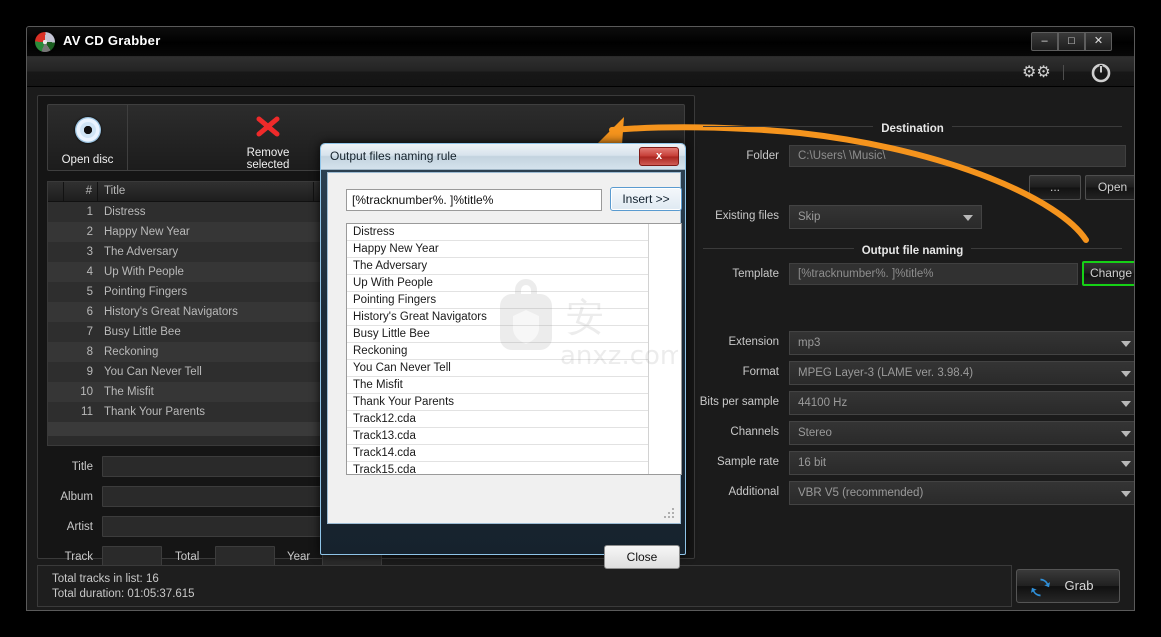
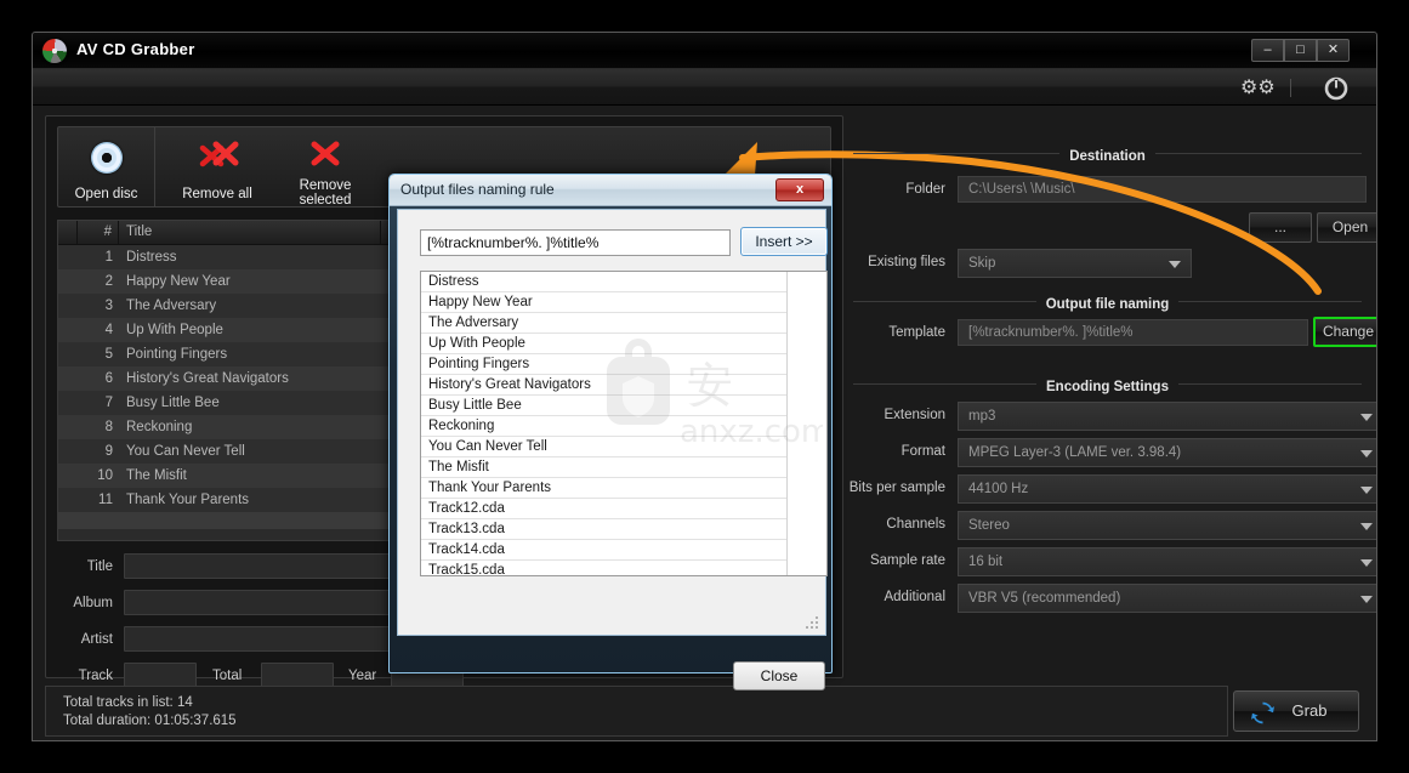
  AV CD Grabber
  –
  □
  ✕
  ⚙⚙
  Open disc
+ Remove all
  Remove
  selected
  #
  Title
  1
  Distress
  2
  Happy New Year
  3
  The Adversary
  4
  Up With People
  5
  Pointing Fingers
  6
  History's Great Navigators
  7
  Busy Little Bee
  8
  Reckoning
  9
  You Can Never Tell
  10
  The Misfit
  11
  Thank Your Parents
  Title
  Album
  Artist
  Track
  Total
  Year
  Destination
  Folder
  C:\Users\ \Music\
  ...
  Open
  Existing files
  Skip
  Output file naming
  Template
  [%tracknumber%. ]%title%
  Change
+ Encoding Settings
  Extension
  mp3
  Format
  MPEG Layer-3 (LAME ver. 3.98.4)
  Bits per sample
  44100 Hz
  Channels
  Stereo
  Sample rate
  16 bit
  Additional
  VBR V5 (recommended)
- Total tracks in list: 16
+ Total tracks in list: 14
  Total duration: 01:05:37.615
  Grab
  Output files naming rule
  x
  [%tracknumber%. ]%title%
  Insert >>
  Distress
  Happy New Year
  The Adversary
  Up With People
  Pointing Fingers
  History's Great Navigators
  Busy Little Bee
  Reckoning
  You Can Never Tell
  The Misfit
  Thank Your Parents
  Track12.cda
  Track13.cda
  Track14.cda
  Track15.cda
  Close
  安
  anxz.com
